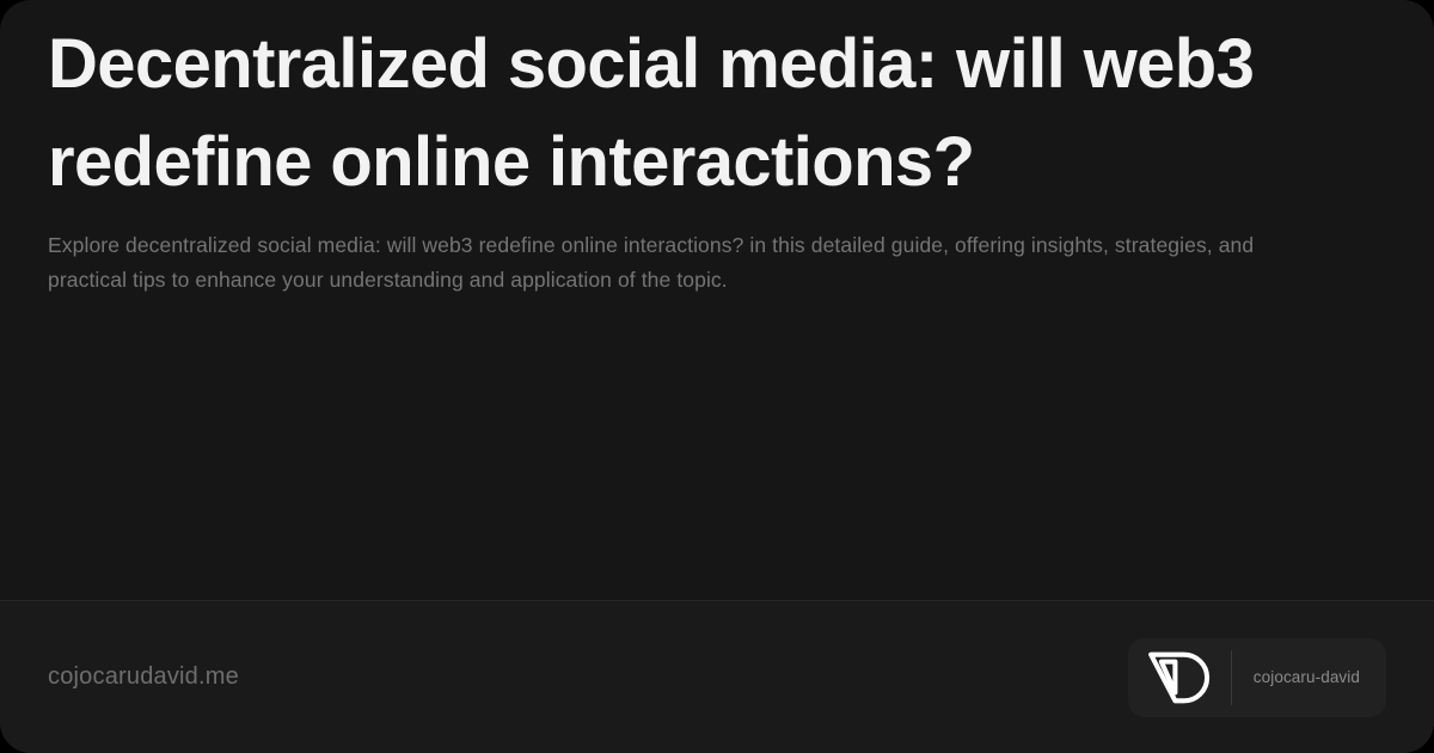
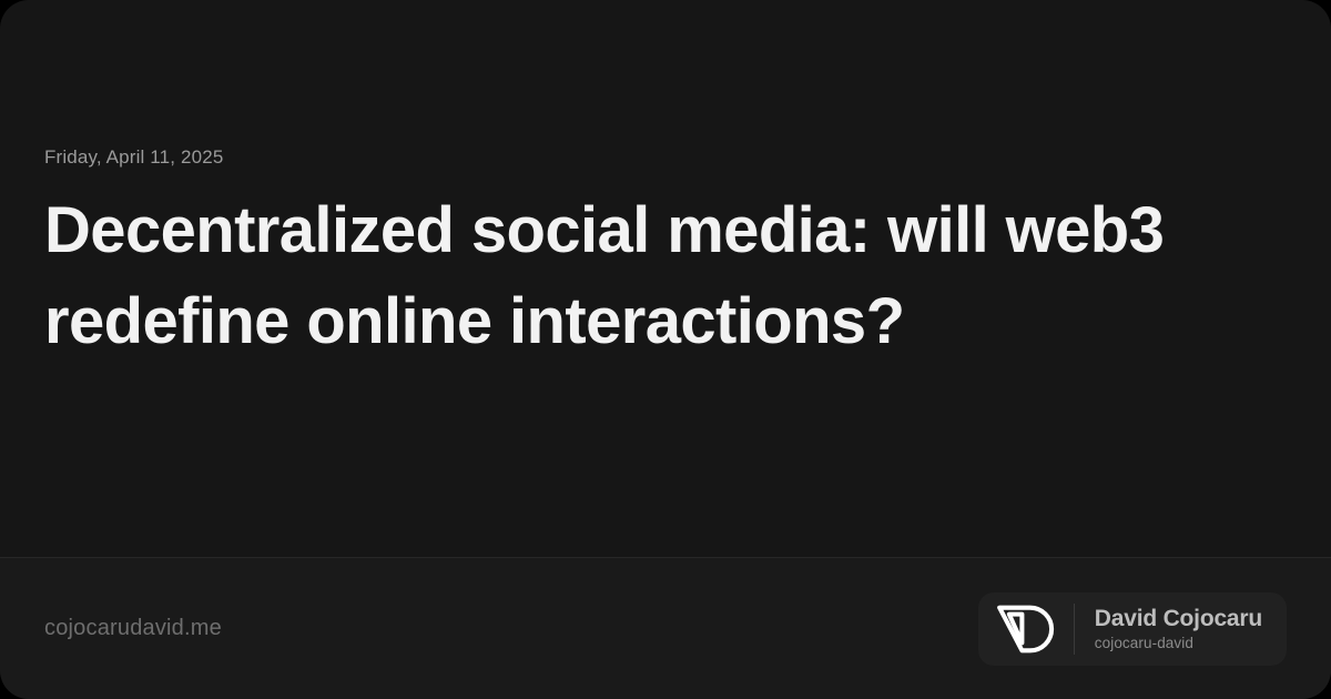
+ Friday, April 11, 2025
  Decentralized social media: will web3 redefine online interactions?
- Explore decentralized social media: will web3 redefine online interactions? in this detailed guide, offering insights, strategies, and practical tips to enhance your understanding and application of the topic.
  cojocarudavid.me
+ David Cojocaru
  cojocaru-david
